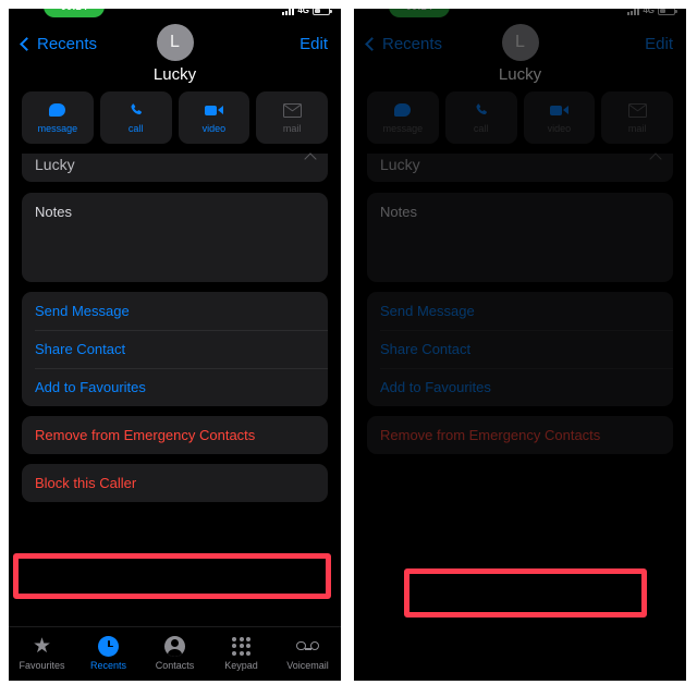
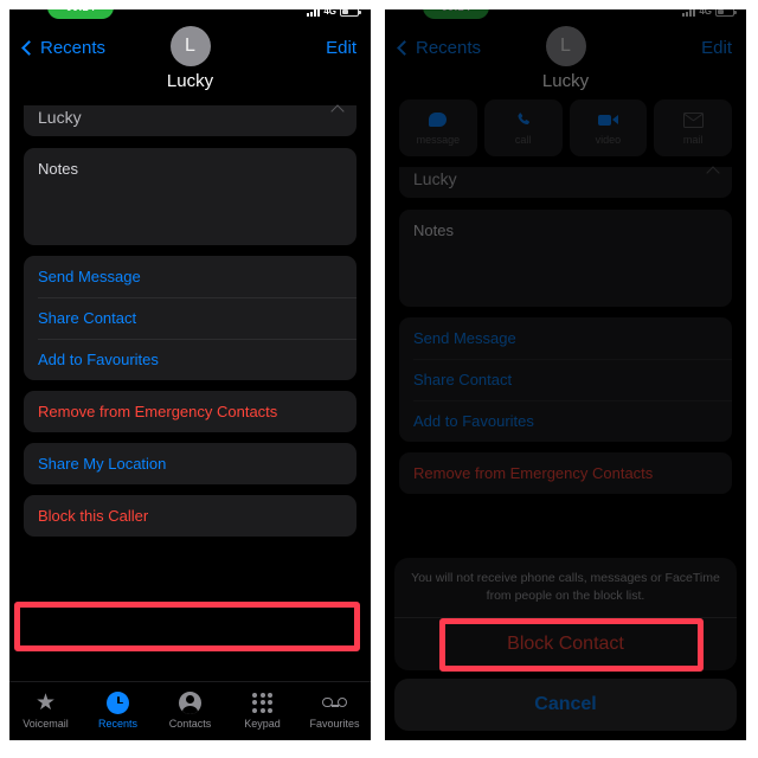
  4G
  Recents
  Edit
  L
  Lucky
- message
- call
- video
- mail
  Lucky
  Notes
  Send Message
  Share Contact
  Add to Favourites
  Remove from Emergency Contacts
+ Share My Location
  Block this Caller
  ★
- Favourites
+ Voicemail
  Recents
  Contacts
  Keypad
- Voicemail
+ Favourites
  4G
  Recents
  Edit
  L
  Lucky
  Lucky
  Notes
  Send Message
  Share Contact
  Add to Favourites
  Remove from Emergency Contacts
+ You will not receive phone calls, messages or FaceTime from people on the block list.
+ Block Contact
+ Cancel
